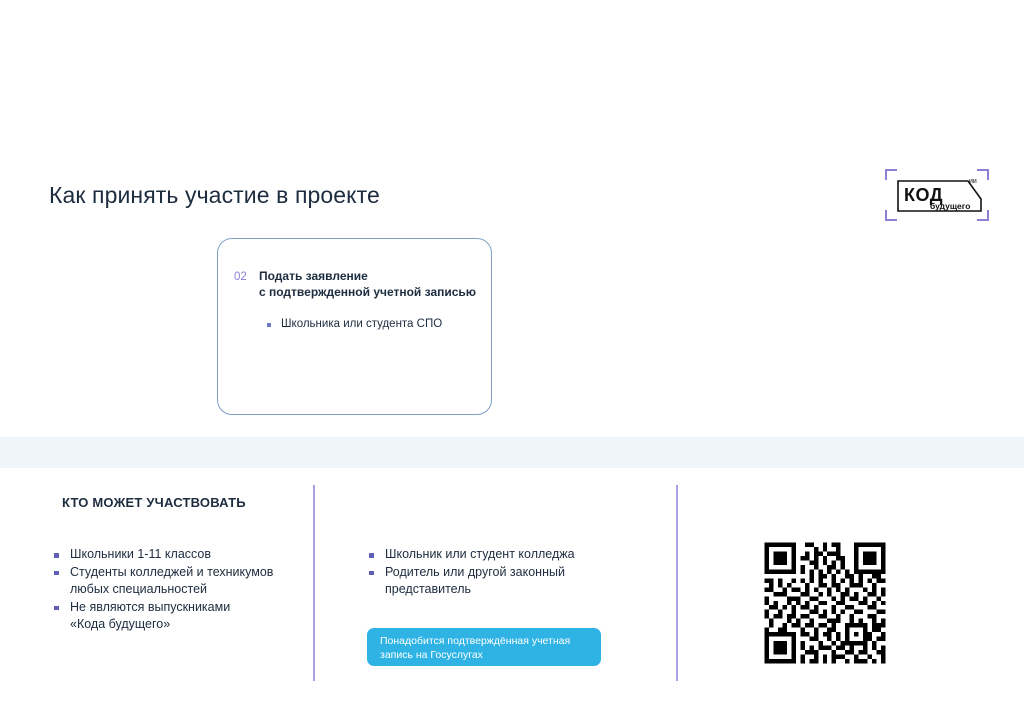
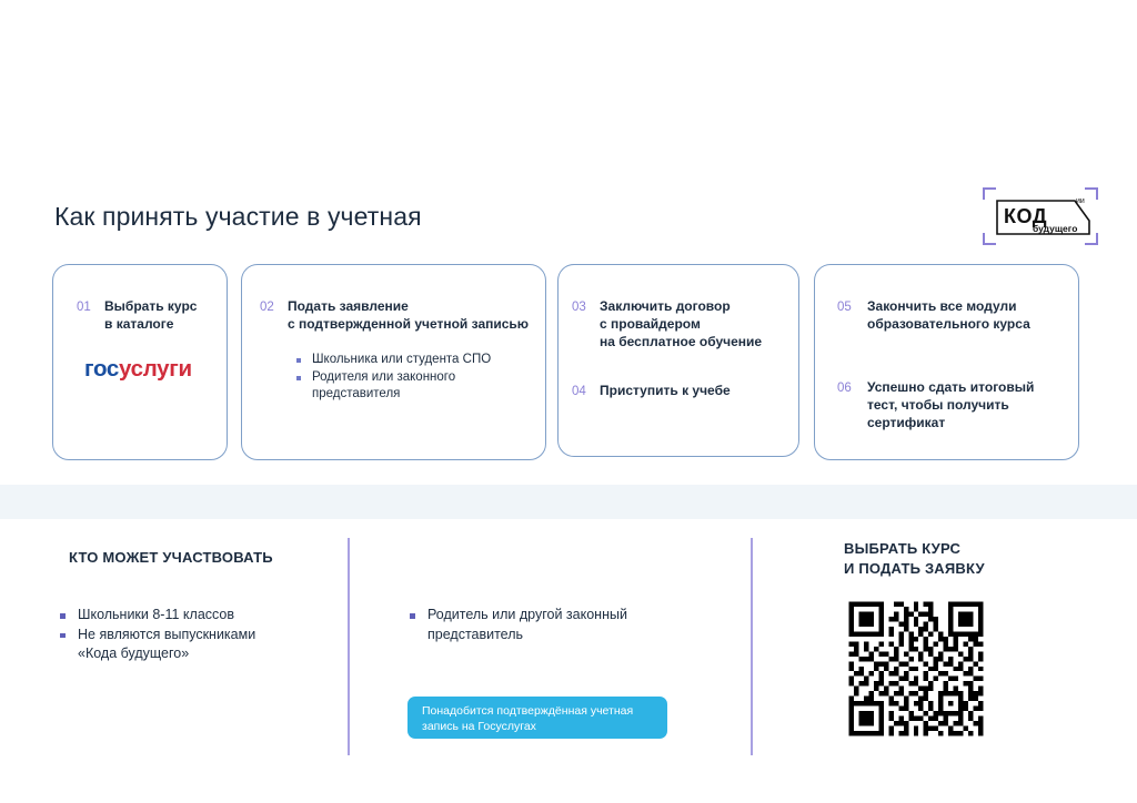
- Как принять участие в проекте
+ Как принять участие в учетная
  КОД
  будущего
+ 01
+ Выбрать курс
+ в каталоге
+ госуслуги
  02
  Подать заявление
  с подтвержденной учетной записью
  Школьника или студента СПО
+ Родителя или законного
+ представителя
+ 03
+ Заключить договор
+ с провайдером
+ на бесплатное обучение
+ 04
+ Приступить к учебе
+ 05
+ Закончить все модули
+ образовательного курса
+ 06
+ Успешно сдать итоговый
+ тест, чтобы получить
+ сертификат
  КТО МОЖЕТ УЧАСТВОВАТЬ
- Школьники 1-11 классов
+ Школьники 8-11 классов
- Студенты колледжей и техникумов
- любых специальностей
  Не являются выпускниками
  «Кода будущего»
- Школьник или студент колледжа
  Родитель или другой законный
  представитель
  Понадобится подтверждённая учетная
  запись на Госуслугах
+ ВЫБРАТЬ КУРС
+ И ПОДАТЬ ЗАЯВКУ
